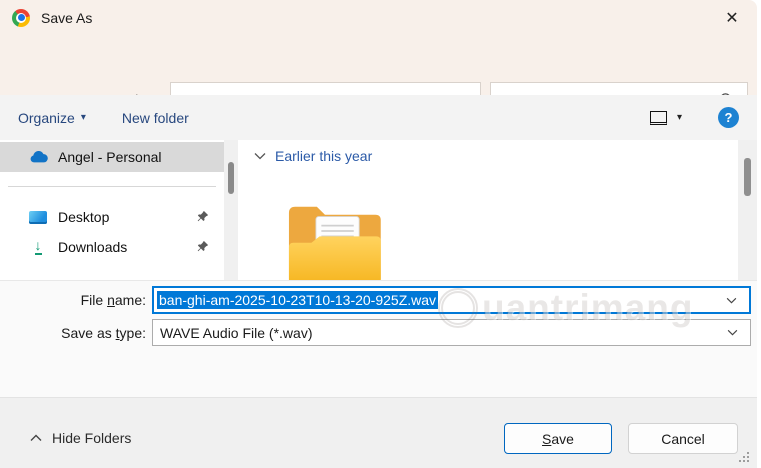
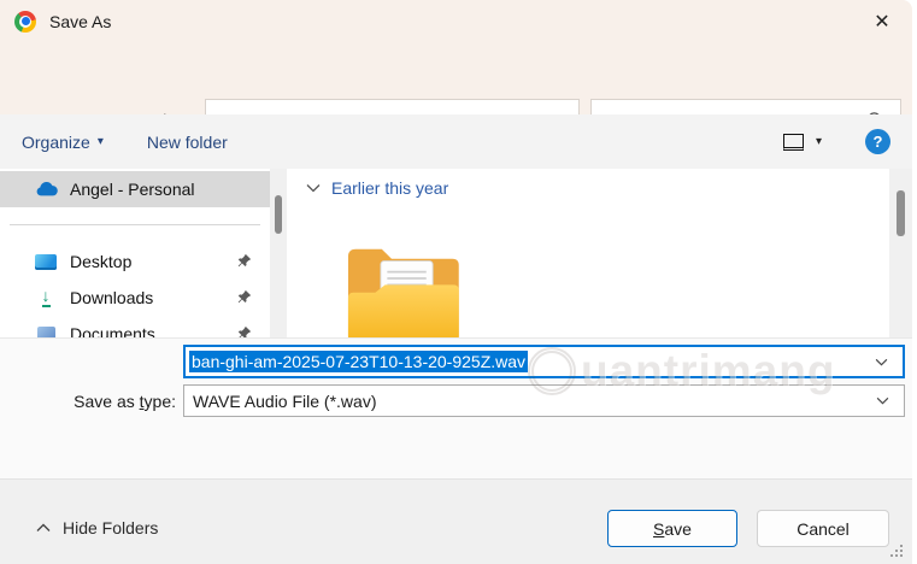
  Save As
  ✕
  Organize
  ▾
  New folder
  ▾
  ?
  Angel - Personal
  Desktop
  ↓
  Downloads
+ Documents
  Earlier this year
- File name:
- ban-ghi-am-2025-10-23T10-13-20-925Z.wav
+ ban-ghi-am-2025-07-23T10-13-20-925Z.wav
  Save as type:
  WAVE Audio File (*.wav)
  uantrimang
  Hide Folders
  S
  ave
  Cancel
